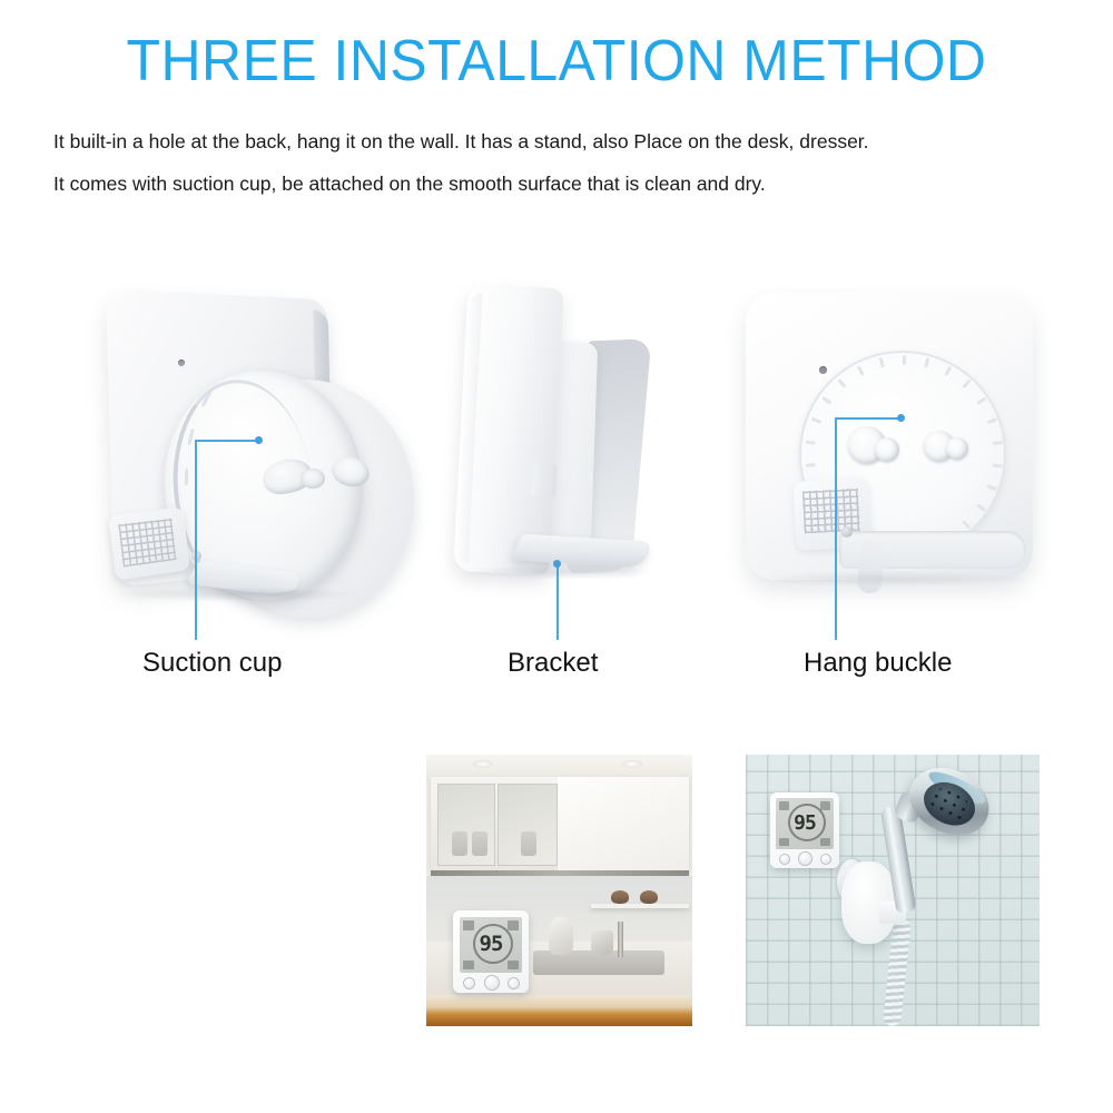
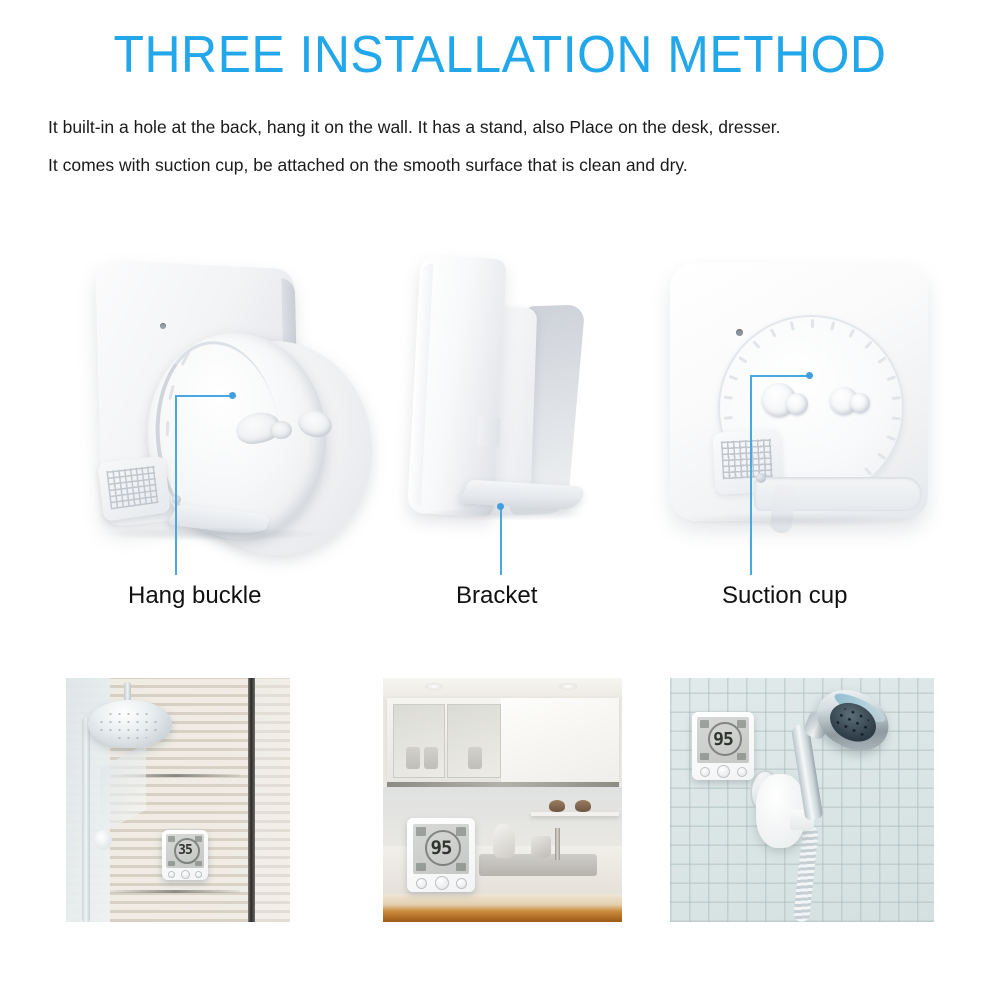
  THREE INSTALLATION METHOD
  It built-in a hole at the back, hang it on the wall. It has a stand, also Place on the desk, dresser.
  It comes with suction cup, be attached on the smooth surface that is clean and dry.
- Suction cup
+ Hang buckle
  Bracket
- Hang buckle
+ Suction cup
+ 35
  95
  95
